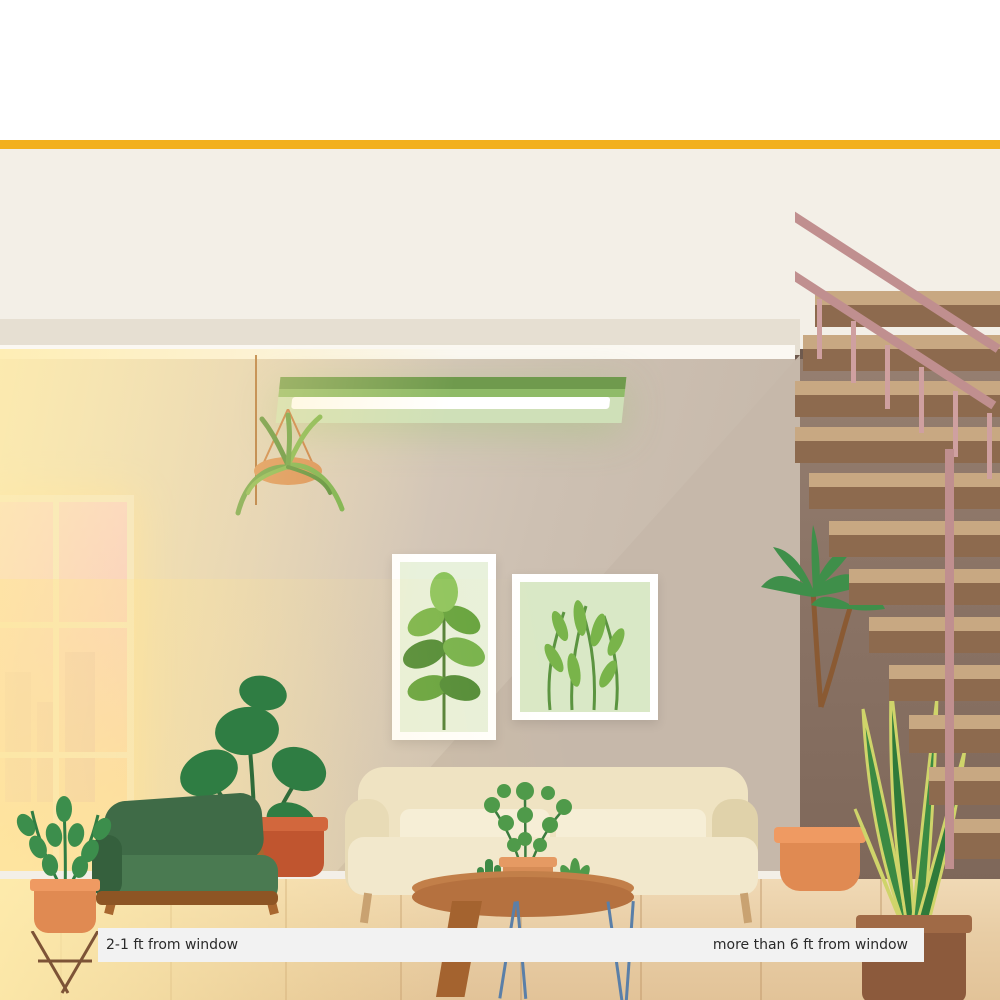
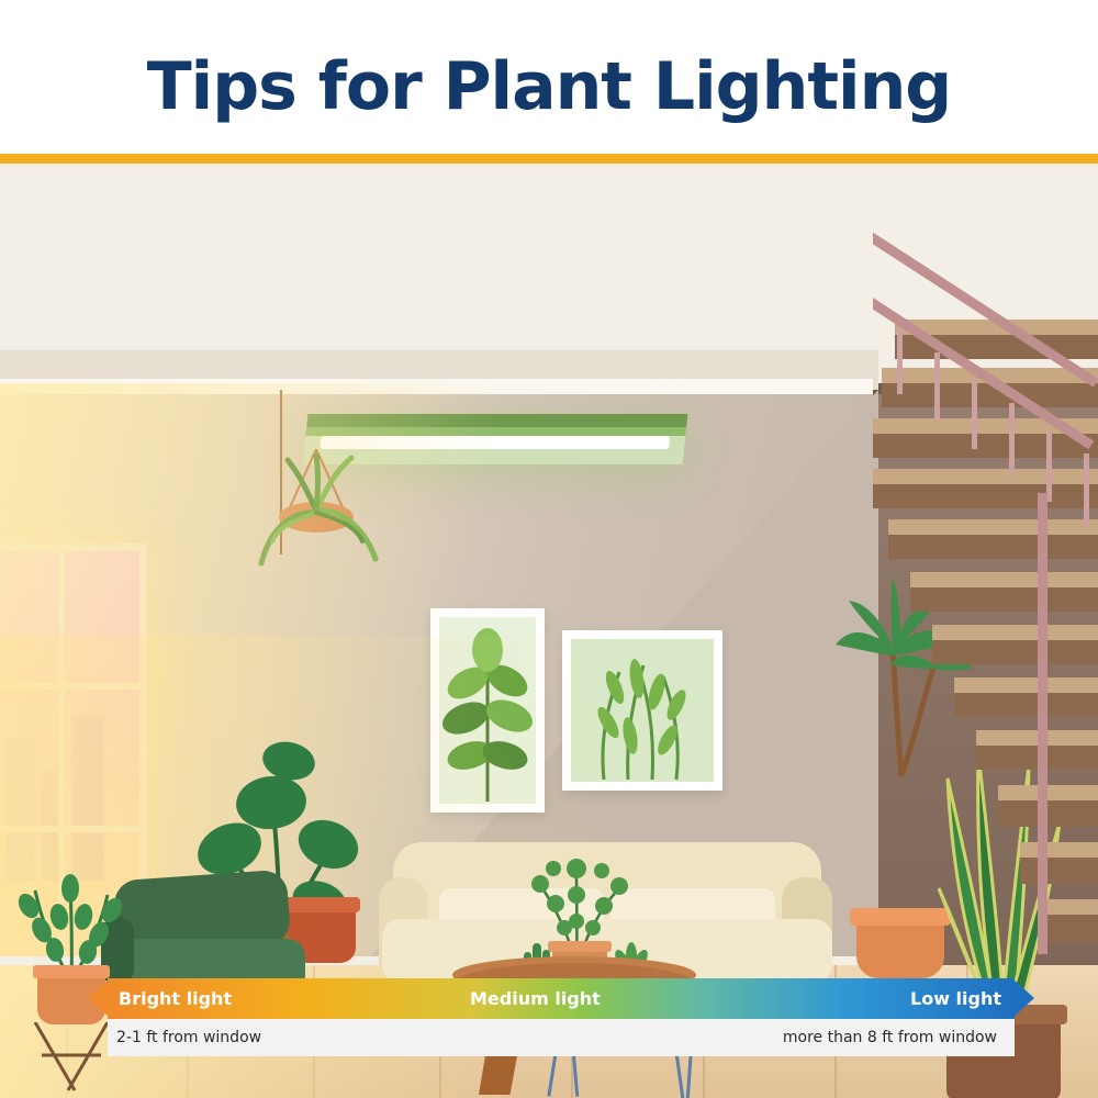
+ Tips for Plant Lighting
+ Bright light
+ Medium light
+ Low light
  2-1 ft from window
- more than 6 ft from window
+ more than 8 ft from window
